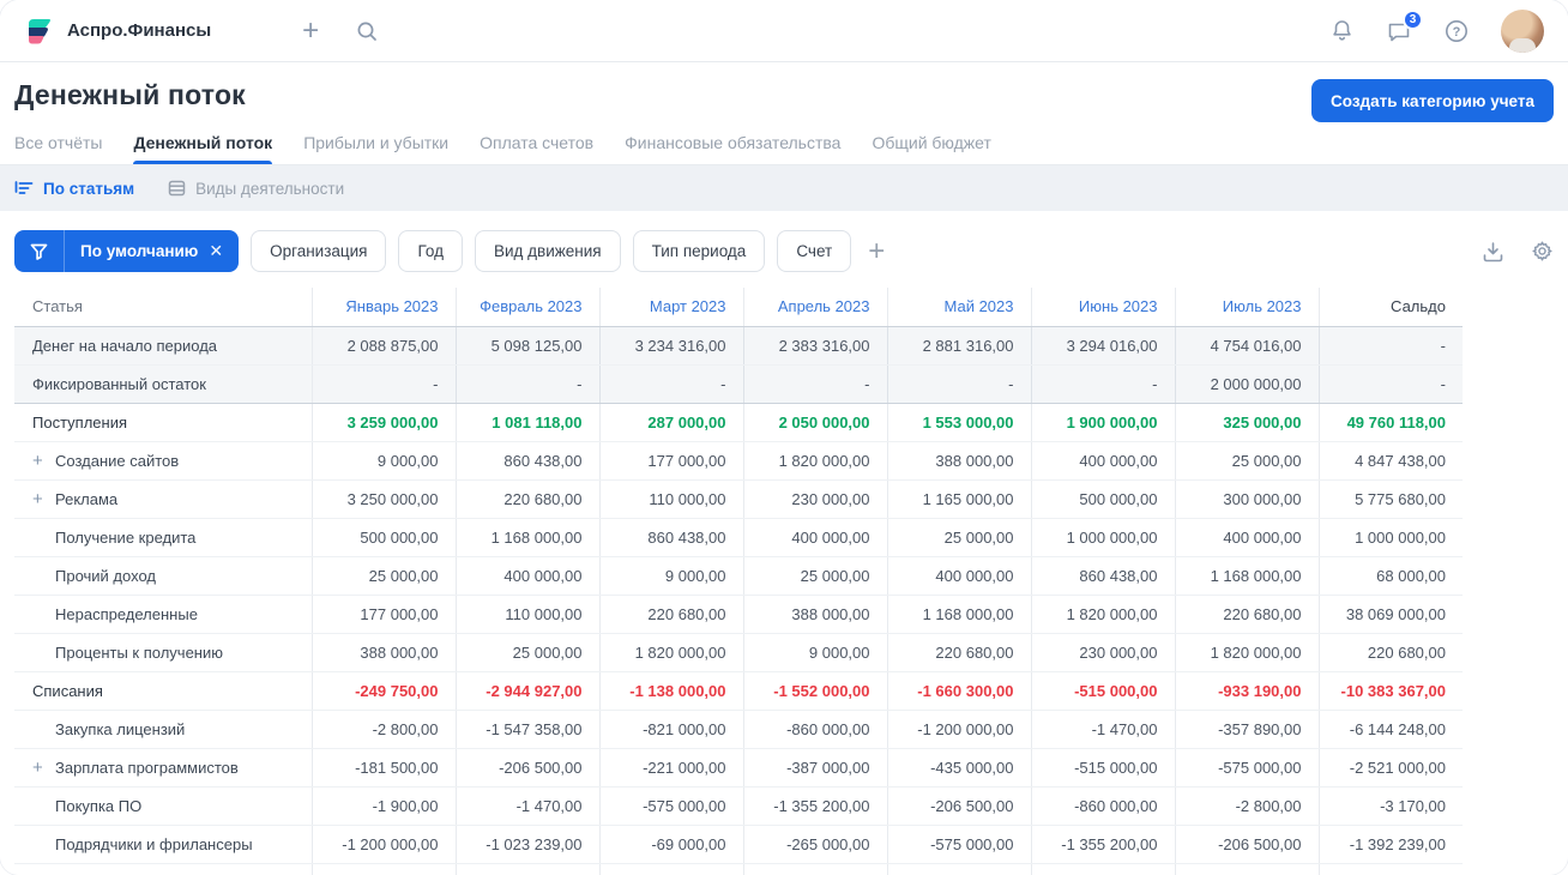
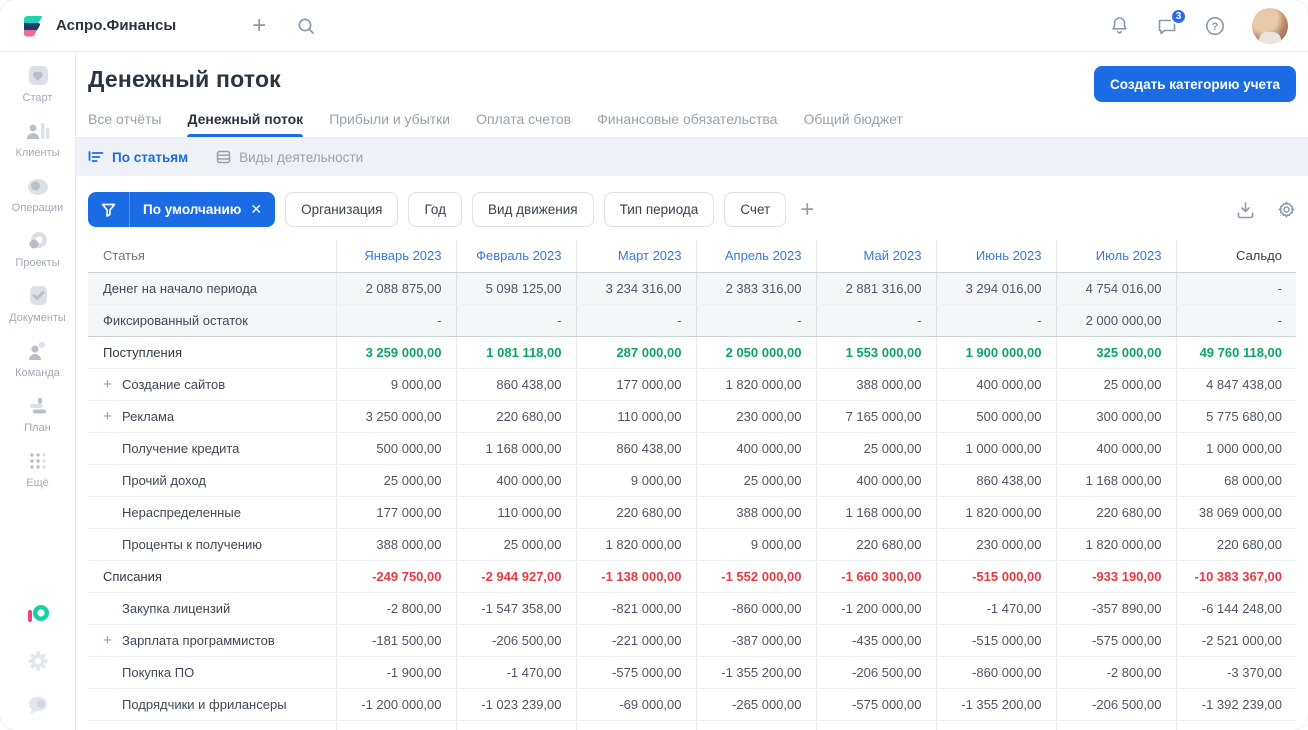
  Аспро.Финансы
  +
  3
  ?
+ Старт
+ Клиенты
+ Операции
+ Проекты
+ Документы
+ Команда
+ План
+ Ещё
  Денежный поток
  Создать категорию учета
  Все отчёты
  Денежный поток
  Прибыли и убытки
  Оплата счетов
  Финансовые обязательства
  Общий бюджет
  По статьям
  Виды деятельности
  По умолчанию
  ✕
  Организация
  Год
  Вид движения
  Тип периода
  Счет
  +
  Статья	Январь 2023	Февраль 2023	Март 2023	Апрель 2023	Май 2023	Июнь 2023	Июль 2023	Сальдо
  Денег на начало периода	2 088 875,00	5 098 125,00	3 234 316,00	2 383 316,00	2 881 316,00	3 294 016,00	4 754 016,00	-
  Фиксированный остаток	-	-	-	-	-	-	2 000 000,00	-
  Поступления	3 259 000,00	1 081 118,00	287 000,00	2 050 000,00	1 553 000,00	1 900 000,00	325 000,00	49 760 118,00
  + Создание сайтов	9 000,00	860 438,00	177 000,00	1 820 000,00	388 000,00	400 000,00	25 000,00	4 847 438,00
- + Реклама	3 250 000,00	220 680,00	110 000,00	230 000,00	1 165 000,00	500 000,00	300 000,00	5 775 680,00
+ + Реклама	3 250 000,00	220 680,00	110 000,00	230 000,00	7 165 000,00	500 000,00	300 000,00	5 775 680,00
  Получение кредита	500 000,00	1 168 000,00	860 438,00	400 000,00	25 000,00	1 000 000,00	400 000,00	1 000 000,00
  Прочий доход	25 000,00	400 000,00	9 000,00	25 000,00	400 000,00	860 438,00	1 168 000,00	68 000,00
  Нераспределенные	177 000,00	110 000,00	220 680,00	388 000,00	1 168 000,00	1 820 000,00	220 680,00	38 069 000,00
  Проценты к получению	388 000,00	25 000,00	1 820 000,00	9 000,00	220 680,00	230 000,00	1 820 000,00	220 680,00
  Списания	-249 750,00	-2 944 927,00	-1 138 000,00	-1 552 000,00	-1 660 300,00	-515 000,00	-933 190,00	-10 383 367,00
  Закупка лицензий	-2 800,00	-1 547 358,00	-821 000,00	-860 000,00	-1 200 000,00	-1 470,00	-357 890,00	-6 144 248,00
  + Зарплата программистов	-181 500,00	-206 500,00	-221 000,00	-387 000,00	-435 000,00	-515 000,00	-575 000,00	-2 521 000,00
- Покупка ПО	-1 900,00	-1 470,00	-575 000,00	-1 355 200,00	-206 500,00	-860 000,00	-2 800,00	-3 170,00
+ Покупка ПО	-1 900,00	-1 470,00	-575 000,00	-1 355 200,00	-206 500,00	-860 000,00	-2 800,00	-3 370,00
  Подрядчики и фрилансеры	-1 200 000,00	-1 023 239,00	-69 000,00	-265 000,00	-575 000,00	-1 355 200,00	-206 500,00	-1 392 239,00
